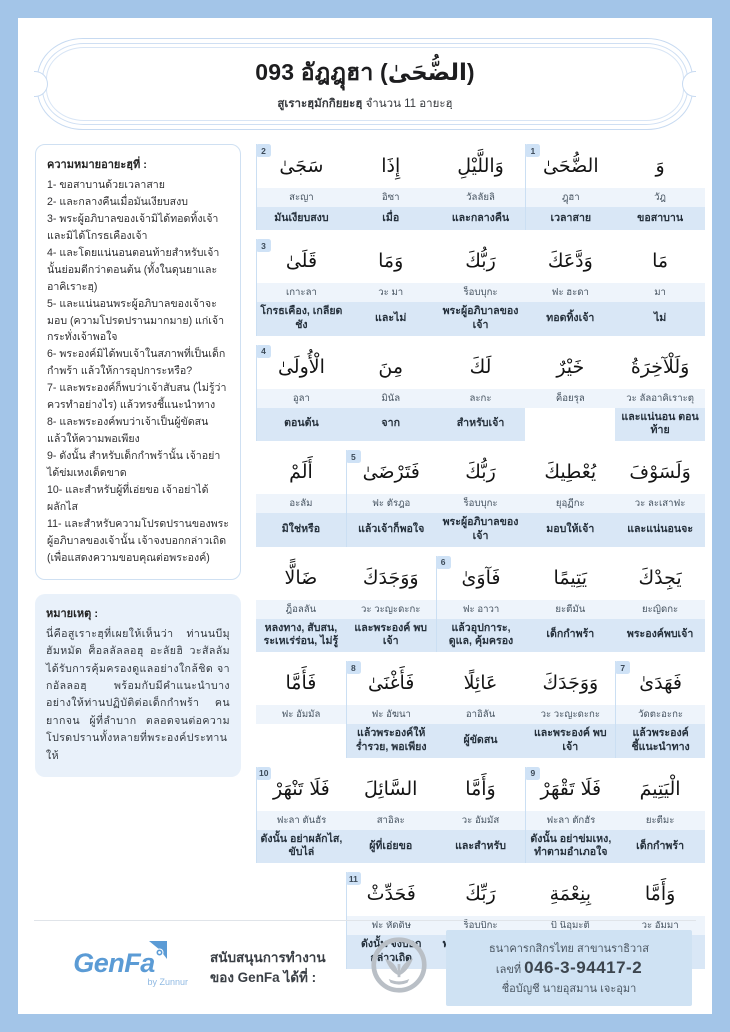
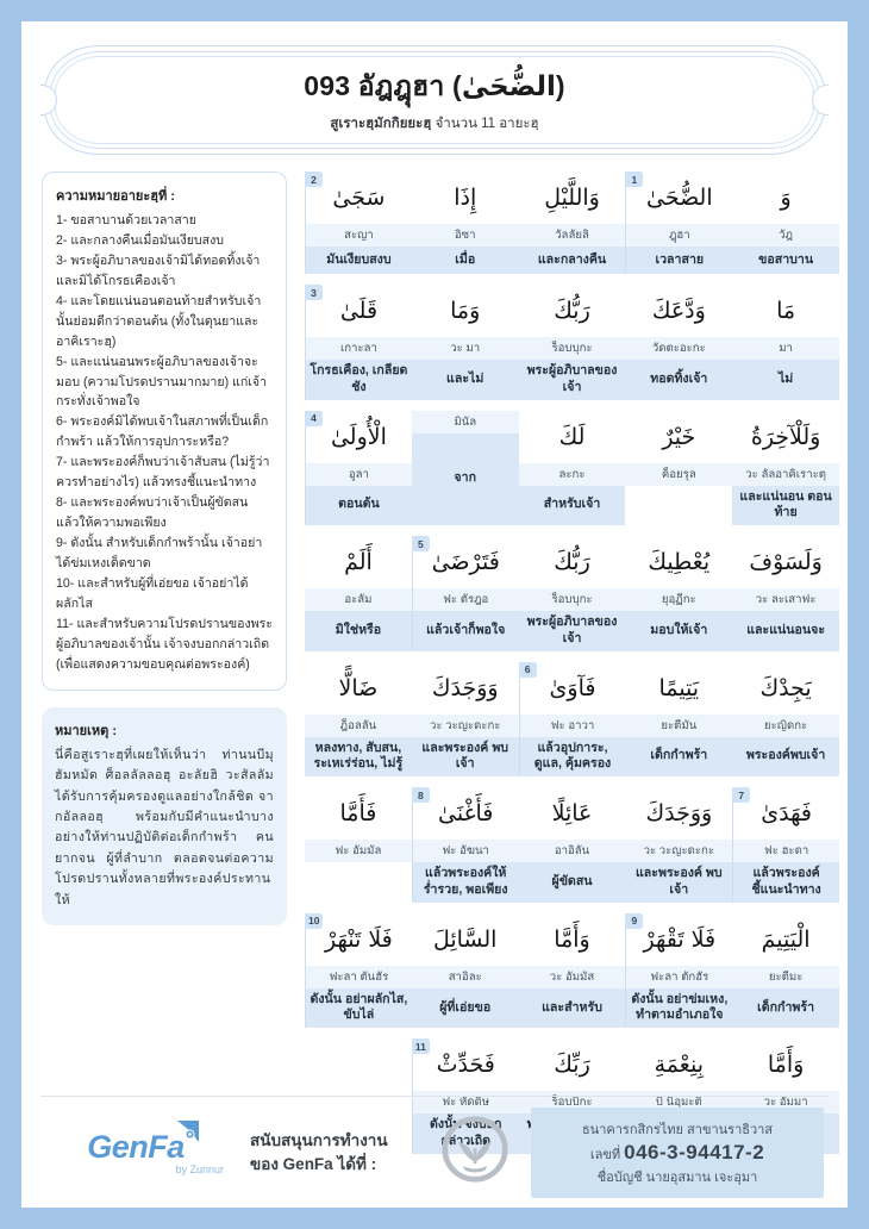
  093 อัฎฎุฮา (الضُّحَىٰ)
  สูเราะฮฺมักกิยยะฮฺ จำนวน 11 อายะฮฺ
  ความหมายอายะฮฺที่ :
  1- ขอสาบานด้วยเวลาสาย
  2- และกลางคืนเมื่อมันเงียบสงบ
  3- พระผู้อภิบาลของเจ้ามิได้ทอดทิ้งเจ้า และมิได้โกรธเคืองเจ้า
  4- และโดยแน่นอนตอนท้ายสำหรับเจ้านั้นย่อมดีกว่าตอนต้น (ทั้งในดุนยาและอาคิเราะฮฺ)
  5- และแน่นอนพระผู้อภิบาลของเจ้าจะมอบ (ความโปรดปรานมากมาย) แก่เจ้า กระทั่งเจ้าพอใจ
  6- พระองค์มิได้พบเจ้าในสภาพที่เป็นเด็กกำพร้า แล้วให้การอุปการะหรือ?
  7- และพระองค์ก็พบว่าเจ้าสับสน (ไม่รู้ว่าควรทำอย่างไร) แล้วทรงชี้แนะนำทาง
  8- และพระองค์พบว่าเจ้าเป็นผู้ขัดสน แล้วให้ความพอเพียง
  9- ดังนั้น สำหรับเด็กกำพร้านั้น เจ้าอย่าได้ข่มเหงเด็ดขาด
  10- และสำหรับผู้ที่เอ่ยขอ เจ้าอย่าได้ผลักไส
  11- และสำหรับความโปรดปรานของพระผู้อภิบาลของเจ้านั้น เจ้าจงบอกกล่าวเถิด (เพื่อแสดงความขอบคุณต่อพระองค์)
  หมายเหตุ :
  นี่คือสูเราะฮฺที่เผยให้เห็นว่า ท่านนบีมุฮัมหมัด ศ็อลลัลลอฮุ อะลัยฮิ วะสัลลัม ได้รับการคุ้มครองดูแลอย่างใกล้ชิด จากอัลลอฮฺ พร้อมกับมีคำแนะนำบางอย่างให้ท่านปฏิบัติต่อเด็กกำพร้า คนยากจน ผู้ที่ลำบาก ตลอดจนต่อความโปรดปรานทั้งหลายที่พระองค์ประทานให้
  وَ
  วัฎ
  ขอสาบาน
  1
  الضُّحَىٰ
  ฎุฮา
  เวลาสาย
  وَاللَّيْلِ
  วัลลัยลิ
  และกลางคืน
  إِذَا
  อิซา
  เมื่อ
  2
  سَجَىٰ
  สะญา
  มันเงียบสงบ
  مَا
  มา
  ไม่
  وَدَّعَكَ
- ฟะ ฮะดา
+ วัดตะอะกะ
  ทอดทิ้งเจ้า
  رَبُّكَ
  ร็อบบุกะ
  พระผู้อภิบาลของเจ้า
  وَمَا
  วะ มา
  และไม่
  3
  قَلَىٰ
  เกาะลา
  โกรธเคือง, เกลียดชัง
  وَلَلْآخِرَةُ
  วะ ลัลอาคิเราะตุ
  และแน่นอน ตอนท้าย
  خَيْرٌ
  ค็อยรุล
  لَكَ
  ละกะ
  สำหรับเจ้า
- مِنَ
  มินัล
  จาก
  4
  الْأُولَىٰ
  อูลา
  ตอนต้น
  وَلَسَوْفَ
  วะ ละเสาฟะ
  และแน่นอนจะ
  يُعْطِيكَ
  ยุอฺฏีกะ
  มอบให้เจ้า
  رَبُّكَ
  ร็อบบุกะ
  พระผู้อภิบาลของเจ้า
  5
  فَتَرْضَىٰ
  ฟะ ตัรฎอ
  แล้วเจ้าก็พอใจ
  أَلَمْ
  อะลัม
  มิใช่หรือ
  يَجِدْكَ
  ยะญิดกะ
  พระองค์พบเจ้า
  يَتِيمًا
  ยะตีมัน
  เด็กกำพร้า
  6
  فَآوَىٰ
  ฟะ อาวา
  แล้วอุปการะ, ดูแล, คุ้มครอง
  وَوَجَدَكَ
  วะ วะญะดะกะ
  และพระองค์ พบเจ้า
  ضَالًّا
  ฎ็อลลัน
  หลงทาง, สับสน, ระเหเร่ร่อน, ไม่รู้
  7
  فَهَدَىٰ
- วัดตะอะกะ
+ ฟะ ฮะดา
  แล้วพระองค์ ชี้แนะนำทาง
  وَوَجَدَكَ
  วะ วะญะดะกะ
  และพระองค์ พบเจ้า
  عَائِلًا
  อาอิลัน
  ผู้ขัดสน
  8
  فَأَغْنَىٰ
  ฟะ อัฆนา
  แล้วพระองค์ให้ ร่ำรวย, พอเพียง
  فَأَمَّا
  ฟะ อัมมัล
  الْيَتِيمَ
  ยะตีมะ
  เด็กกำพร้า
  9
  فَلَا تَقْهَرْ
  ฟะลา ตักฮัร
  ดังนั้น อย่าข่มเหง, ทำตามอำเภอใจ
  وَأَمَّا
  วะ อัมมัส
  และสำหรับ
  السَّائِلَ
  สาอิละ
  ผู้ที่เอ่ยขอ
  10
  فَلَا تَنْهَرْ
  ฟะลา ตันฮัร
  ดังนั้น อย่าผลักไส, ขับไล่
  وَأَمَّا
  วะ อัมมา
  بِنِعْمَةِ
  บิ นิอฺมะติ
  رَبِّكَ
  ร็อบบิกะ
  11
  فَحَدِّثْ
  ฟะ หัดดิษ
  ดังนั้ จงบกล่าวเถิด
  GenFa
  by Zunnur
  สนับสนุนการทำงาน
  ของ GenFa ได้ที่ :
  ธนาคารกสิกรไทย สาขานราธิวาส
  เลขที่ 046-3-94417-2
  ชื่อบัญชี นายอุสมาน เจะอุมา
